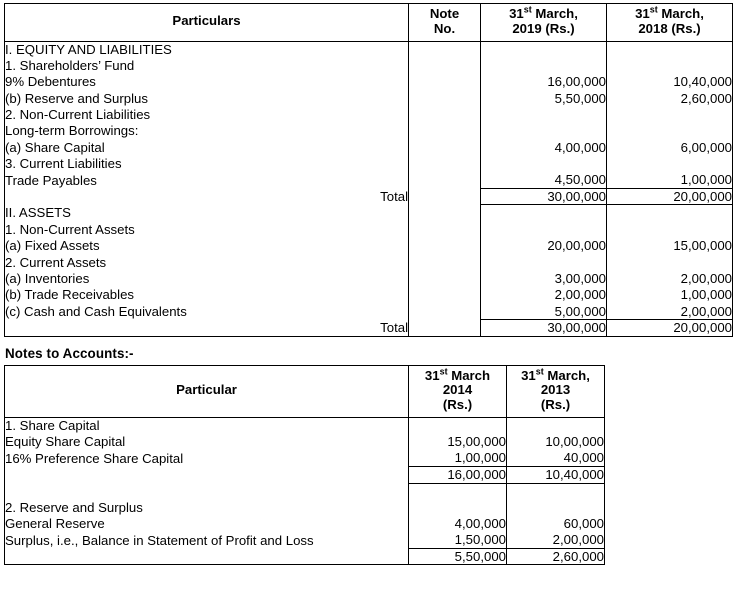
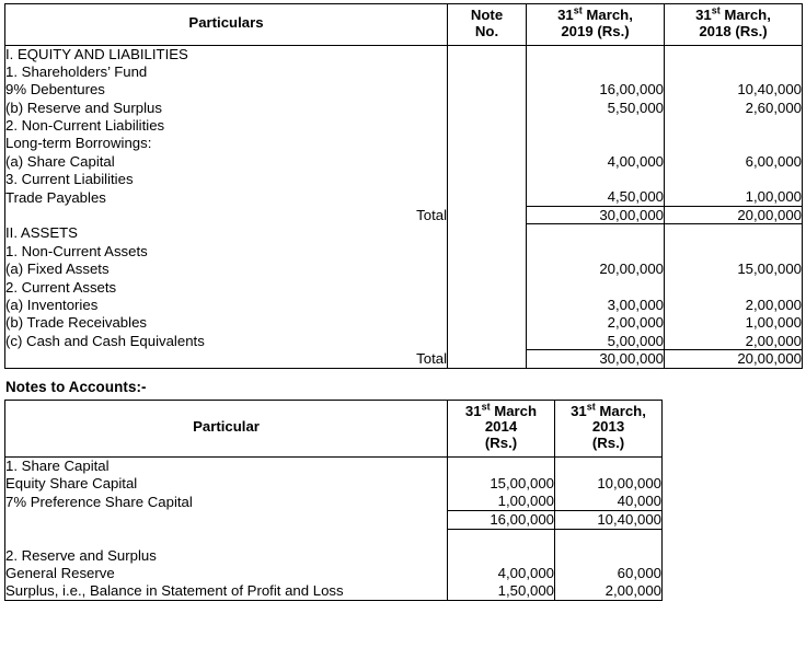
  Particulars	Note No.	31st March, 2019 (Rs.)	31st March, 2018 (Rs.)
  I. EQUITY AND LIABILITIES
  1. Shareholders’ Fund
  9% Debentures		16,00,000	10,40,000
  (b) Reserve and Surplus		5,50,000	2,60,000
  2. Non-Current Liabilities
  Long-term Borrowings:
  (a) Share Capital		4,00,000	6,00,000
  3. Current Liabilities
  Trade Payables		4,50,000	1,00,000
  Total		30,00,000	20,00,000
  II. ASSETS
  1. Non-Current Assets
  (a) Fixed Assets		20,00,000	15,00,000
  2. Current Assets
  (a) Inventories		3,00,000	2,00,000
  (b) Trade Receivables		2,00,000	1,00,000
  (c) Cash and Cash Equivalents		5,00,000	2,00,000
  Total		30,00,000	20,00,000
  Notes to Accounts:-
  Particular	31st March 2014 (Rs.)	31st March, 2013 (Rs.)
  1. Share Capital
  Equity Share Capital	15,00,000	10,00,000
- 16% Preference Share Capital	1,00,000	40,000
+ 7% Preference Share Capital	1,00,000	40,000
  	16,00,000	10,40,000
  2. Reserve and Surplus
  General Reserve	4,00,000	60,000
  Surplus, i.e., Balance in Statement of Profit and Loss	1,50,000	2,00,000
- 	5,50,000	2,60,000
